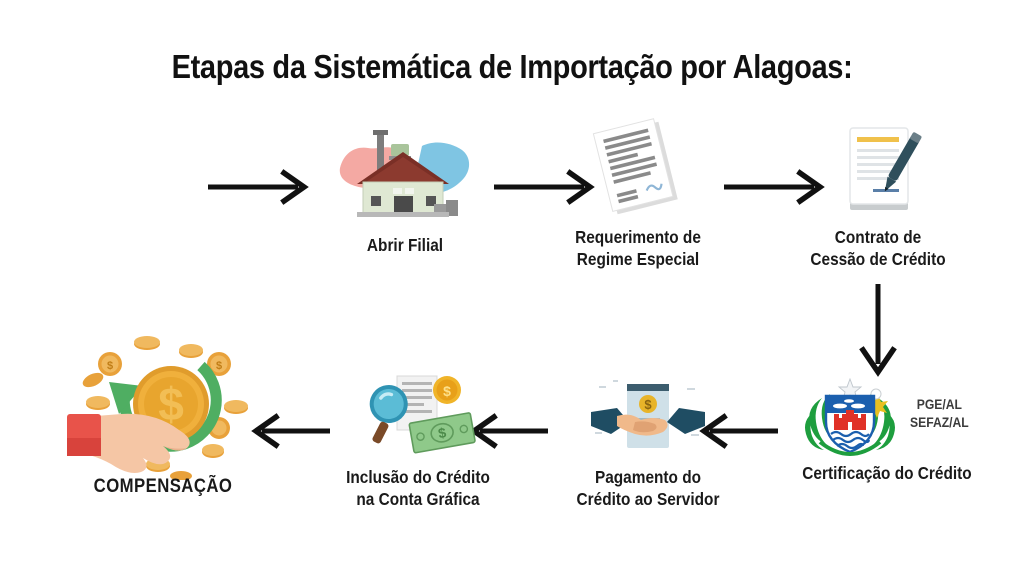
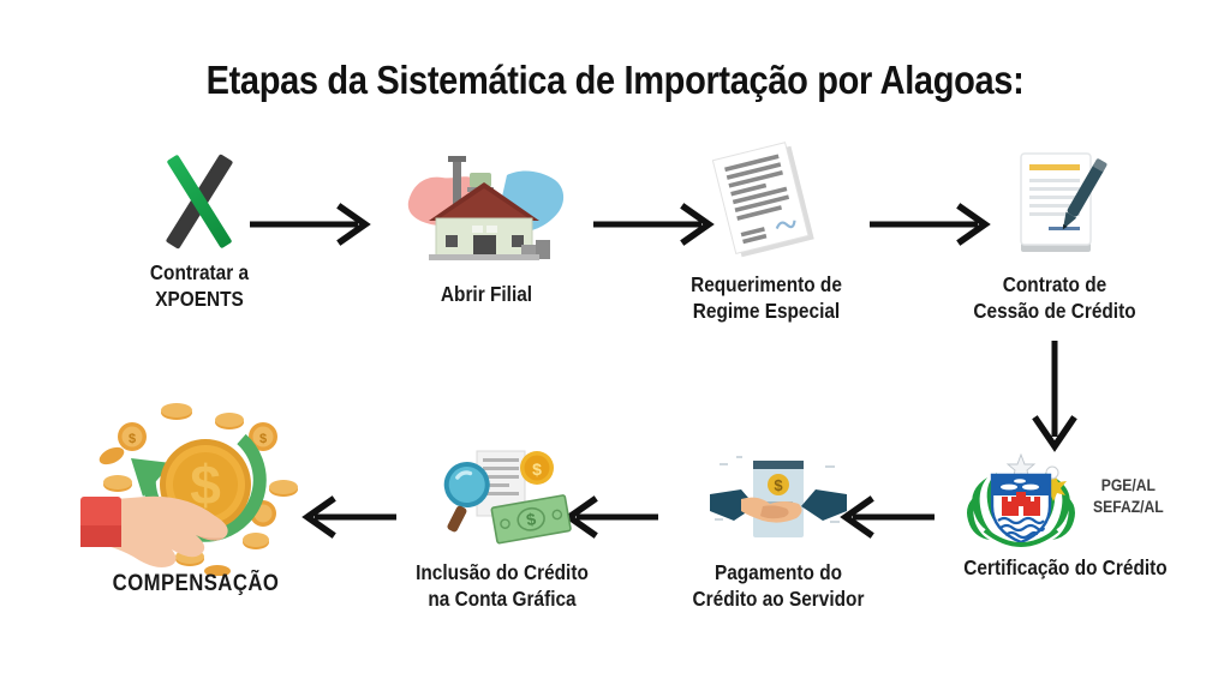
  Etapas da Sistemática de Importação por Alagoas:
+ Contratar a
+ XPOENTS
  Abrir Filial
  Requerimento de
  Regime Especial
  Contrato de
  Cessão de Crédito
  PGE/AL
  SEFAZ/AL
  Certificação do Crédito
  $
  Pagamento do
  Crédito ao Servidor
  $
  Inclusão do Crédito
  na Conta Gráfica
  $
  $
  $
  COMPENSAÇÃO
